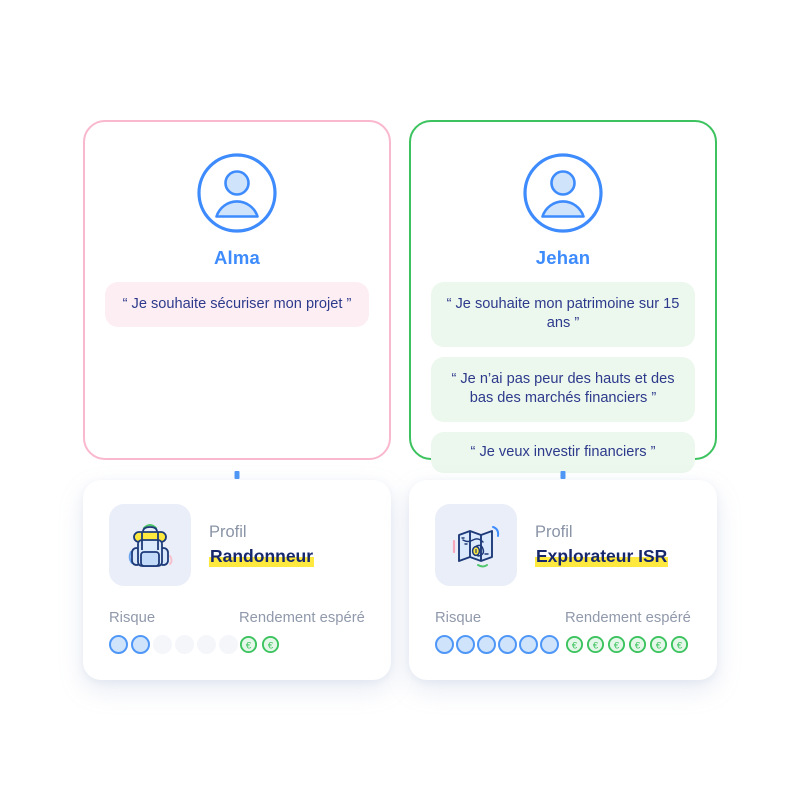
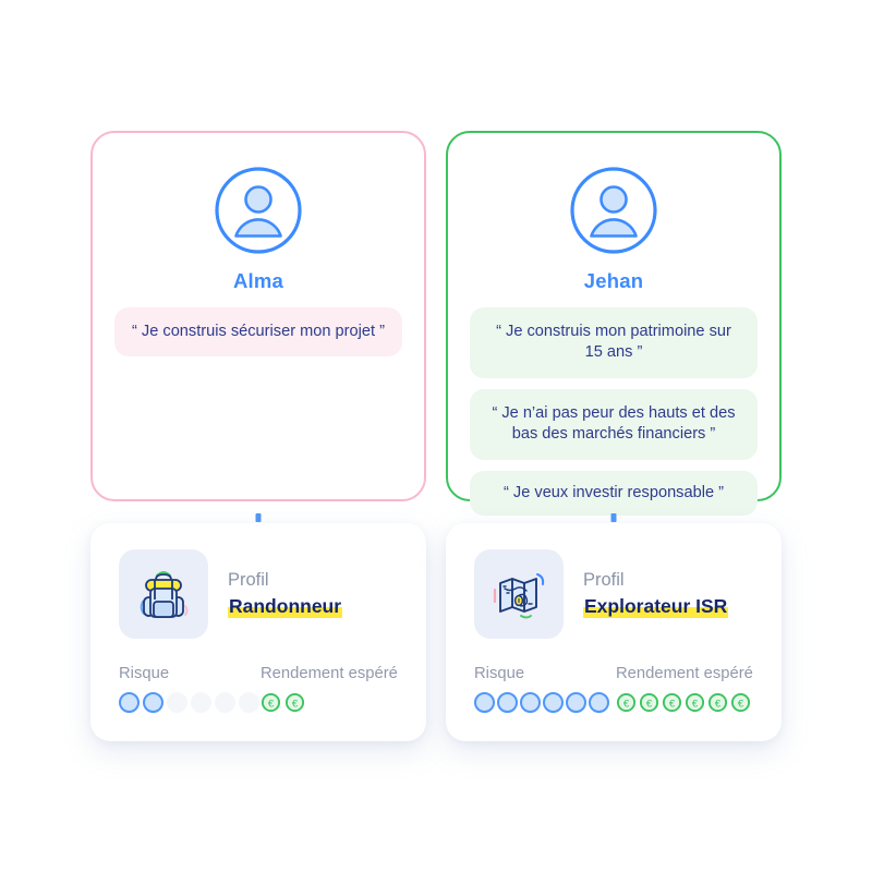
  Alma
- “ Je souhaite sécuriser mon projet ”
+ “ Je construis sécuriser mon projet ”
  Profil
  Randonneur
  Risque
  Rendement espéré
  €
  €
  Jehan
- “ Je souhaite mon patrimoine sur 15 ans ”
+ “ Je construis mon patrimoine sur 15 ans ”
  “ Je n’ai pas peur des hauts et des bas des marchés financiers ”
- “ Je veux investir financiers ”
+ “ Je veux investir responsable ”
  Profil
  Explorateur ISR
  Risque
  Rendement espéré
  €
  €
  €
  €
  €
  €
